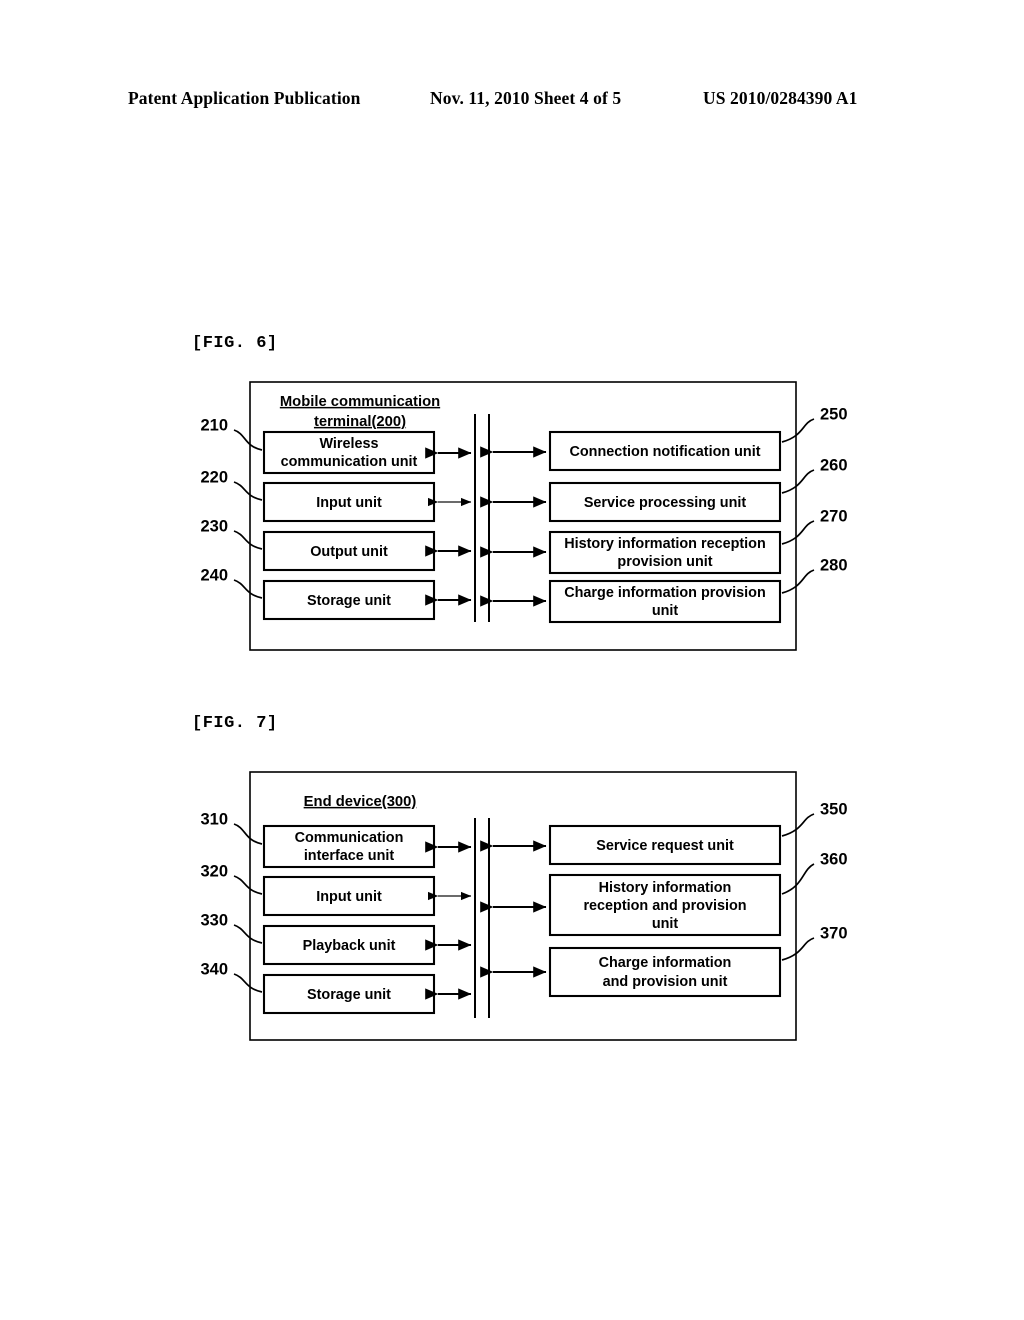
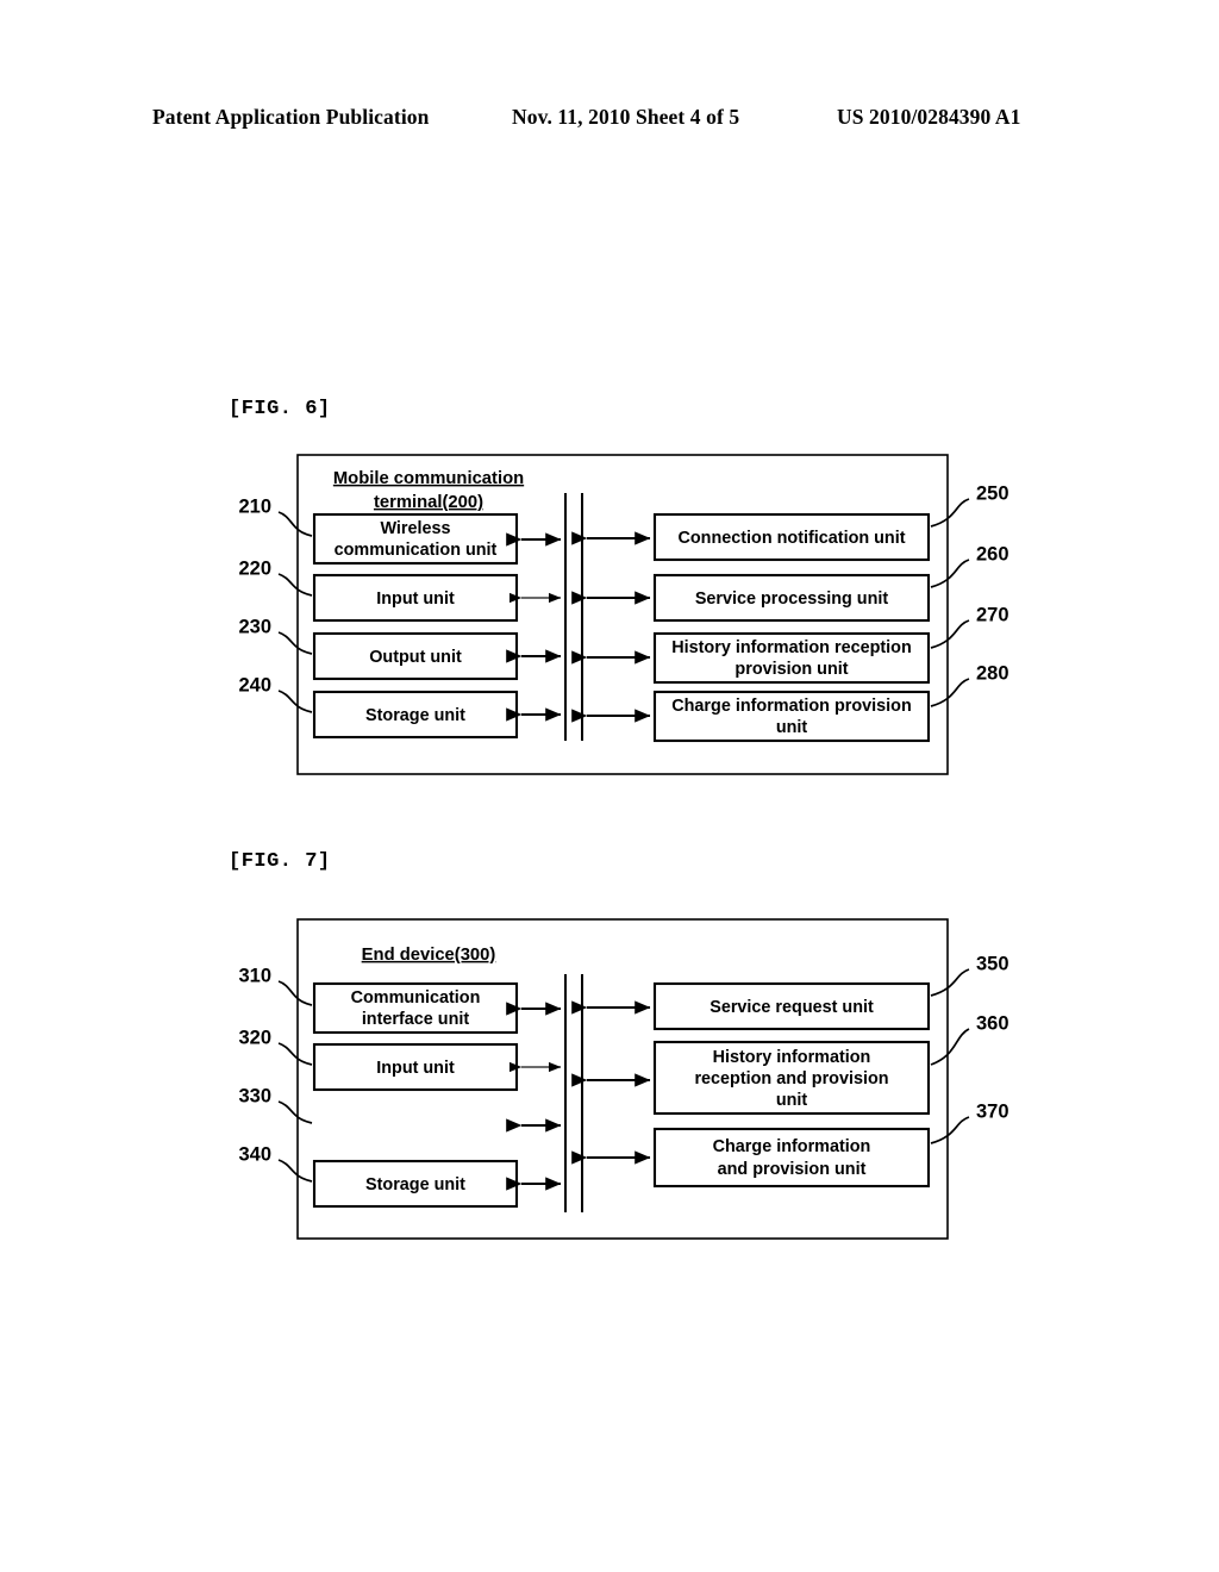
  Patent Application Publication
  Nov. 11, 2010 Sheet 4 of 5
  US 2010/0284390 A1
  [FIG. 6]
  Mobile communication
  terminal(200)
  Wireless
  communication unit
  210
  Input unit
  220
  Output unit
  230
  Storage unit
  240
  Connection notification unit
  250
  Service processing unit
  260
  History information reception
  provision unit
  270
  Charge information provision
  unit
  280
  [FIG. 7]
  End device(300)
  Communication
  interface unit
  310
  Input unit
  320
- Playback unit
  330
  Storage unit
  340
  Service request unit
  350
  History information
  reception and provision
  unit
  360
  Charge information
  and provision unit
  370
